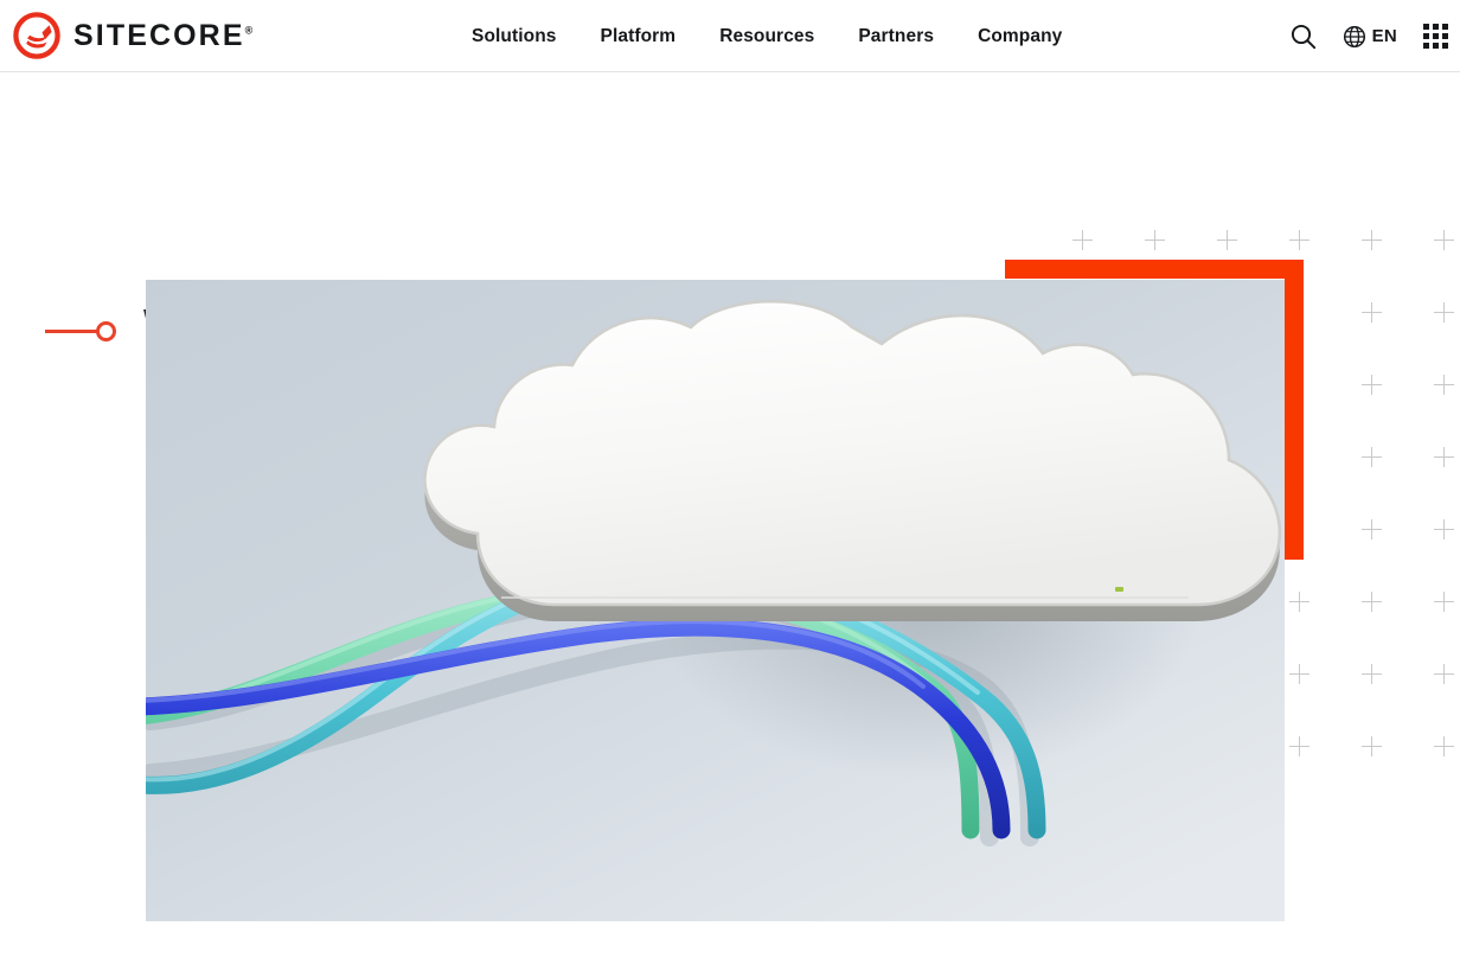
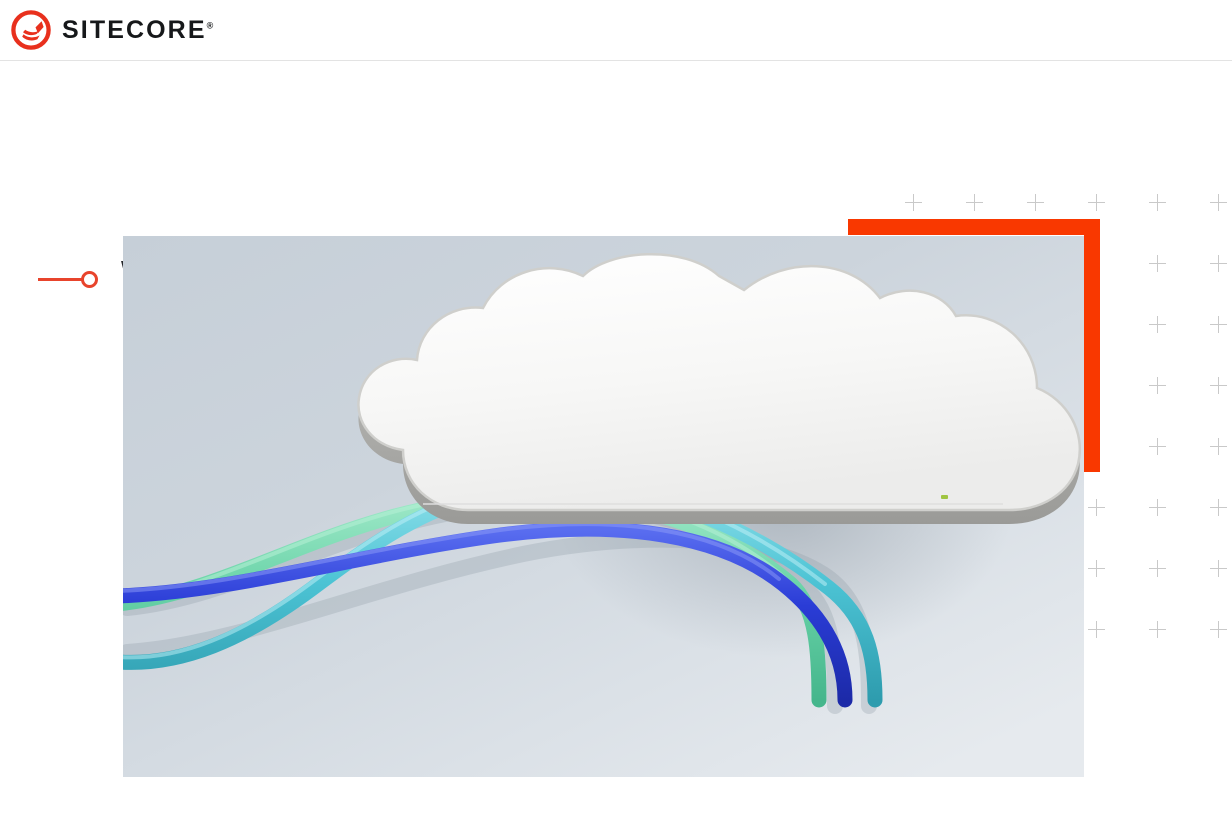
  SITECORE®
- Solutions
- Platform
- Resources
- Partners
- Company
- EN
